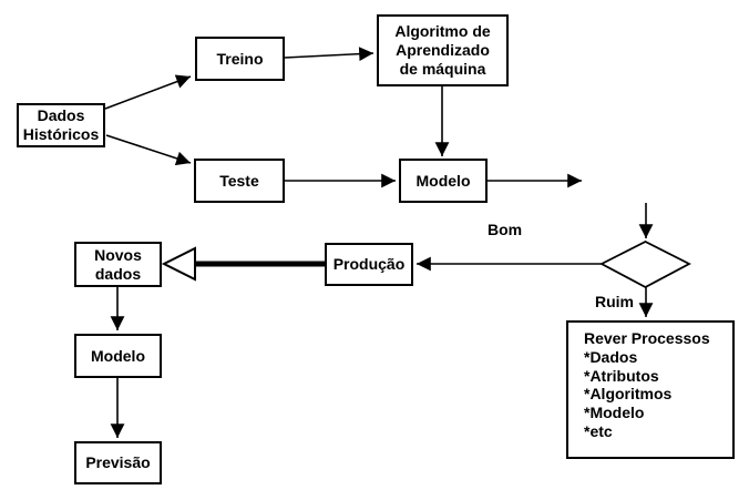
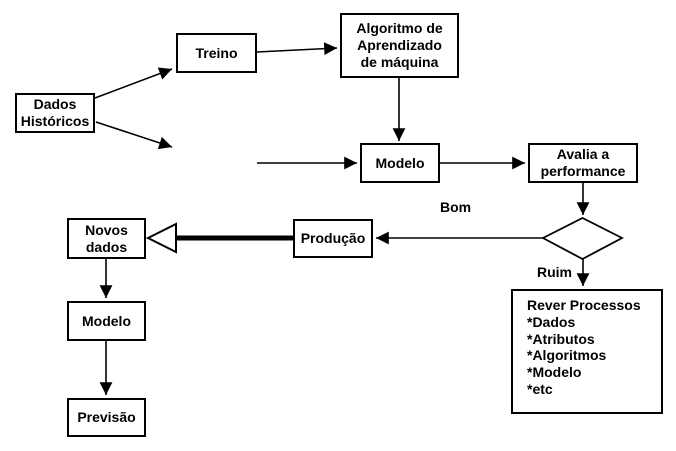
  Dados
  Históricos
  Treino
  Algoritmo de
  Aprendizado
  de máquina
- Teste
  Modelo
+ Avalia a
+ performance
  Produção
  Novos
  dados
  Modelo
  Previsão
  Rever Processos
  *Dados
  *Atributos
  *Algoritmos
  *Modelo
  *etc
  Bom
  Ruim
